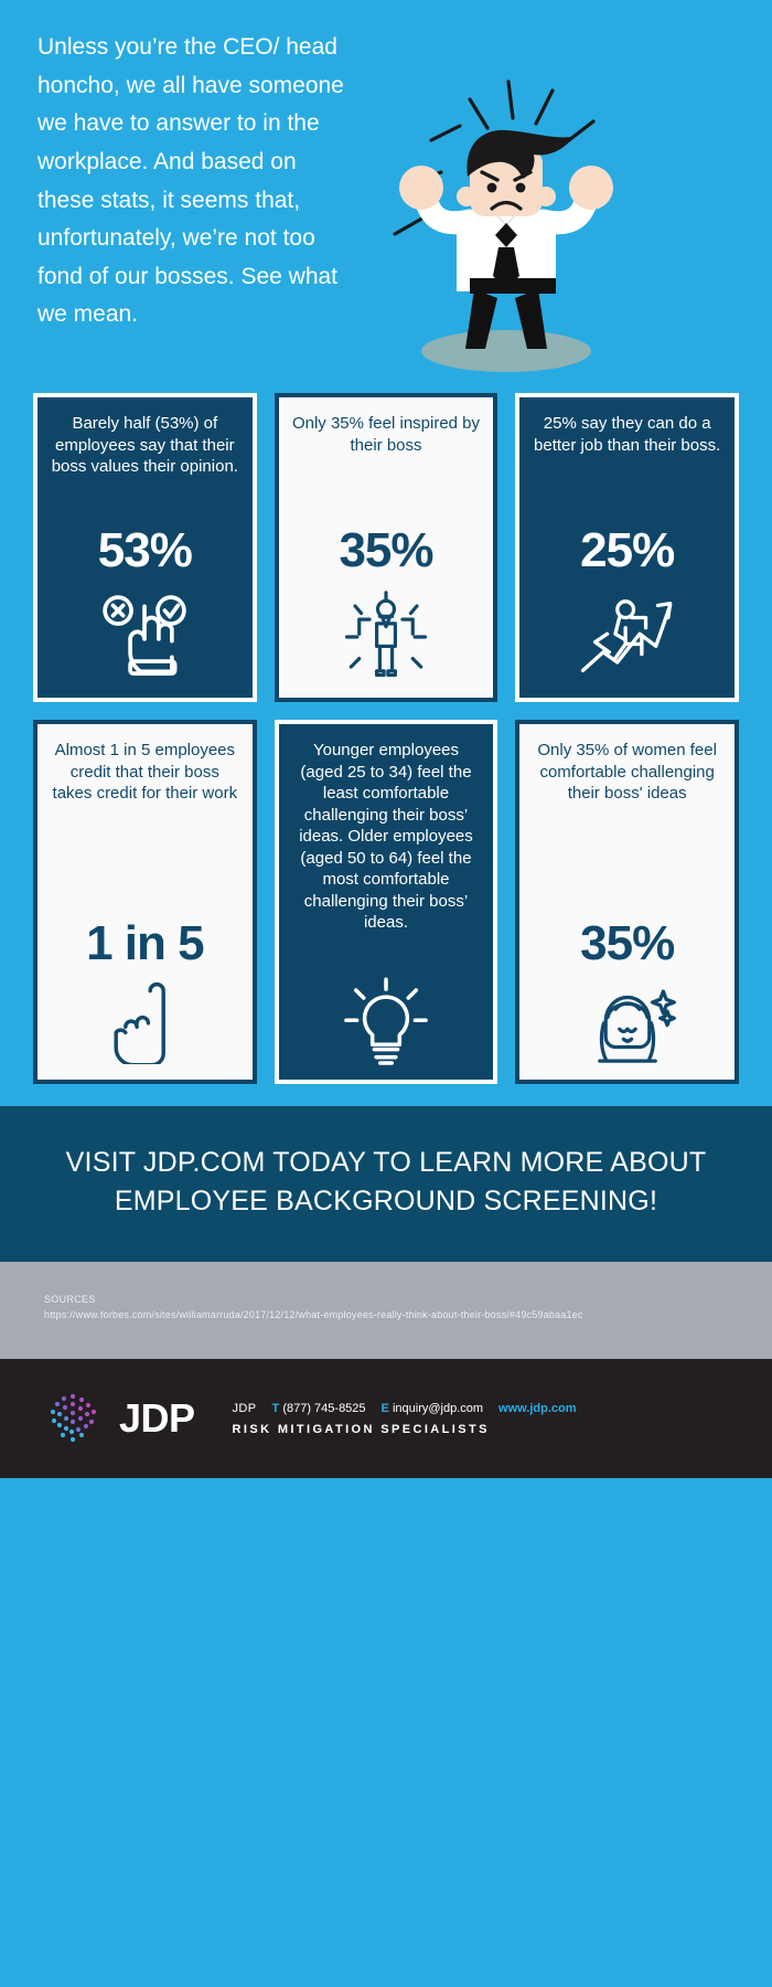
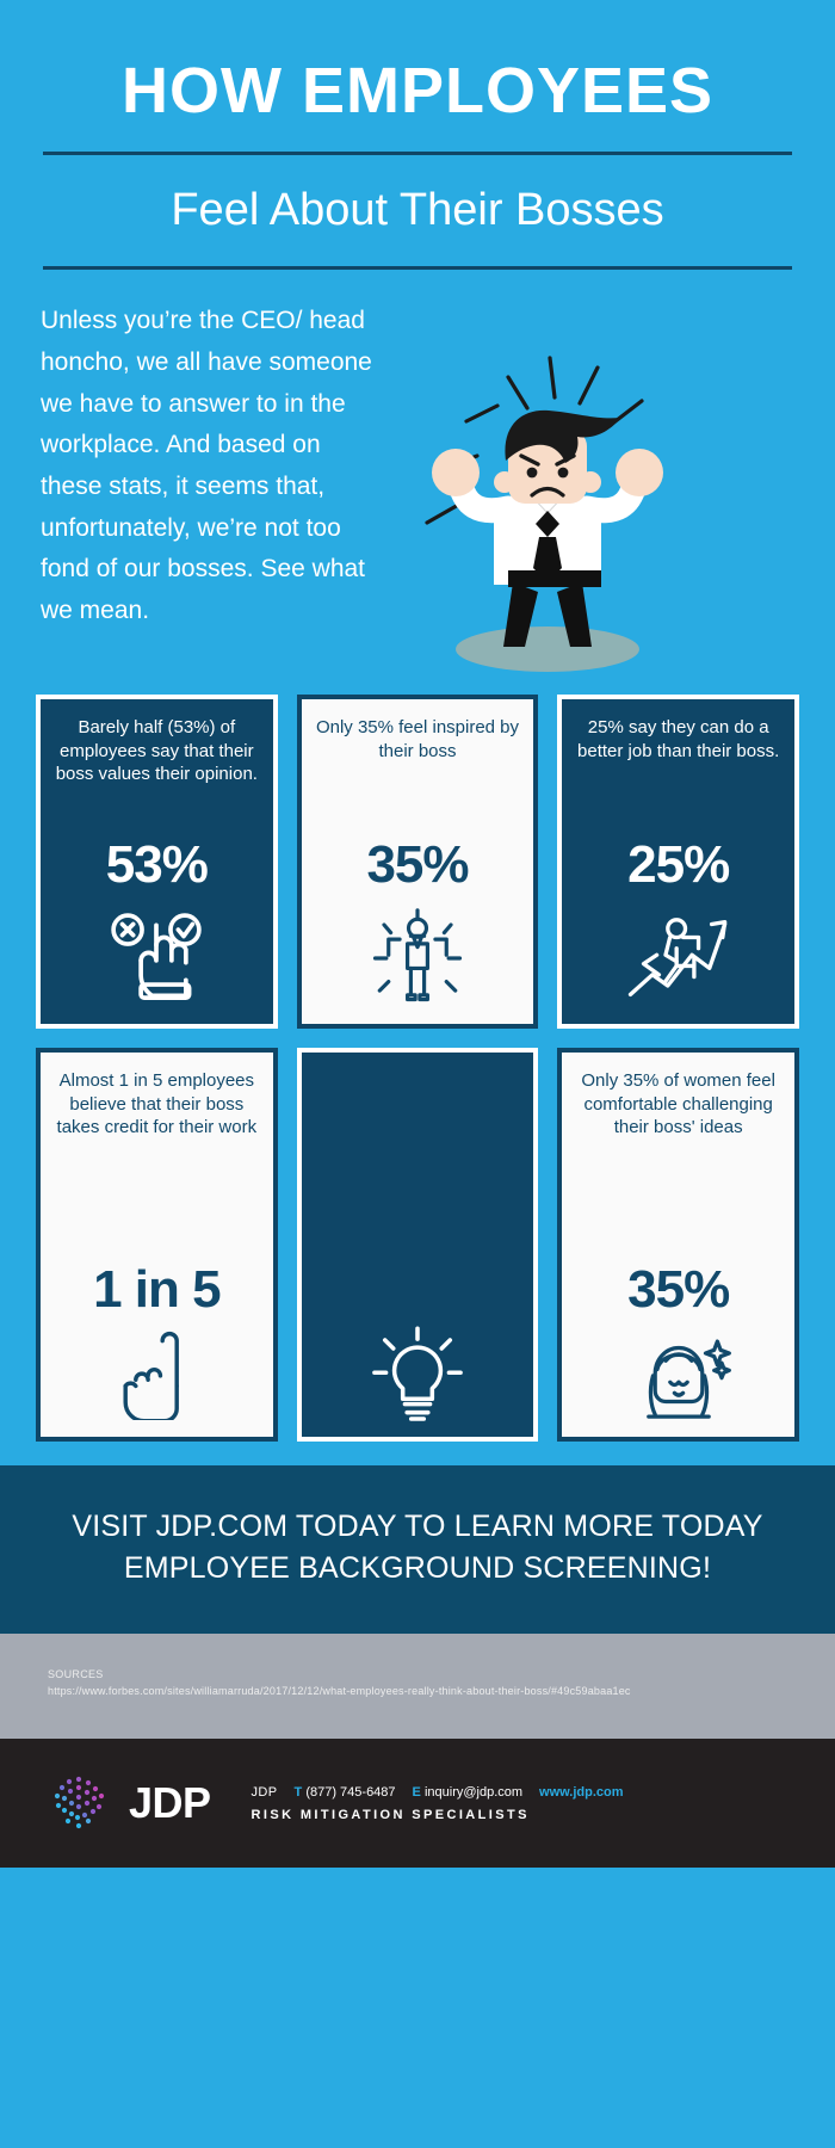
+ HOW EMPLOYEES
+ Feel About Their Bosses
  Unless you’re the CEO/ head honcho, we all have someone we have to answer to in the workplace. And based on these stats, it seems that, unfortunately, we’re not too fond of our bosses. See what we mean.
  Barely half (53%) of employees say that their boss values their opinion.
  53%
  Only 35% feel inspired by their boss
  35%
  25% say they can do a better job than their boss.
  25%
- Almost 1 in 5 employees credit that their boss takes credit for their work
+ Almost 1 in 5 employees believe that their boss takes credit for their work
  1 in 5
- Younger employees (aged 25 to 34) feel the least comfortable challenging their boss’ ideas. Older employees (aged 50 to 64) feel the most comfortable challenging their boss’ ideas.
  Only 35% of women feel comfortable challenging their boss' ideas
  35%
- VISIT JDP.COM TODAY TO LEARN MORE ABOUT
+ VISIT JDP.COM TODAY TO LEARN MORE TODAY
  EMPLOYEE BACKGROUND SCREENING!
  SOURCES
  https://www.forbes.com/sites/williamarruda/2017/12/12/what-employees-really-think-about-their-boss/#49c59abaa1ec
  JDP
  JDP
- T (877) 745-8525
+ T (877) 745-6487
  E inquiry@jdp.com
  www.jdp.com
  RISK MITIGATION SPECIALISTS
